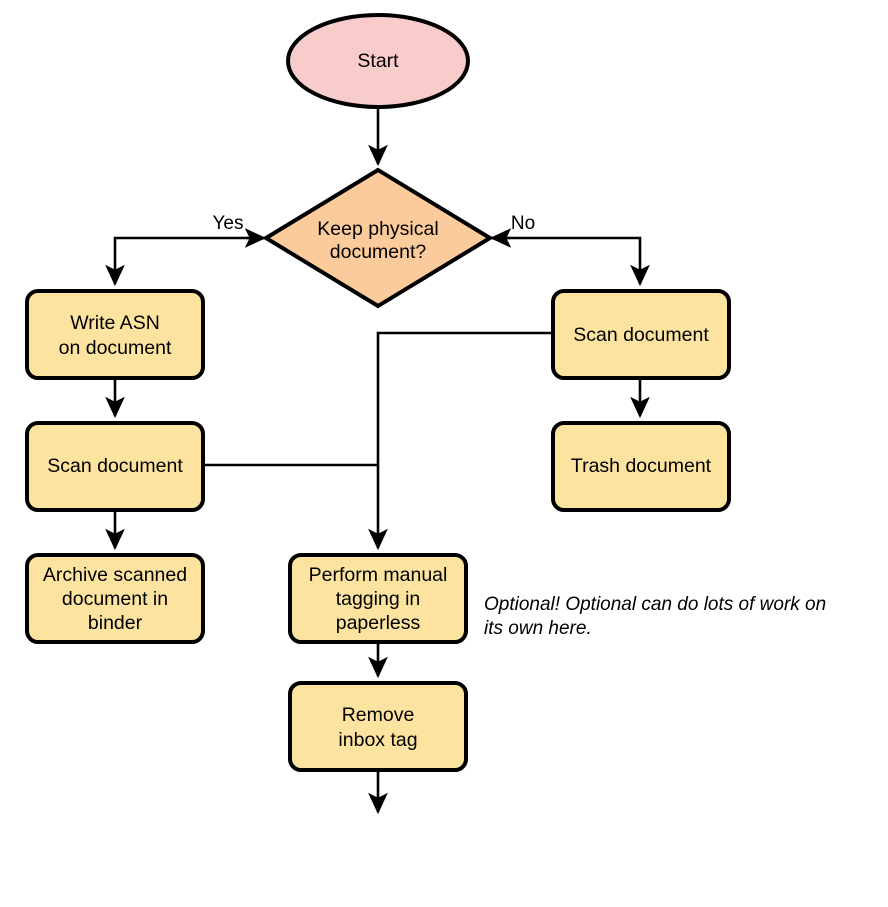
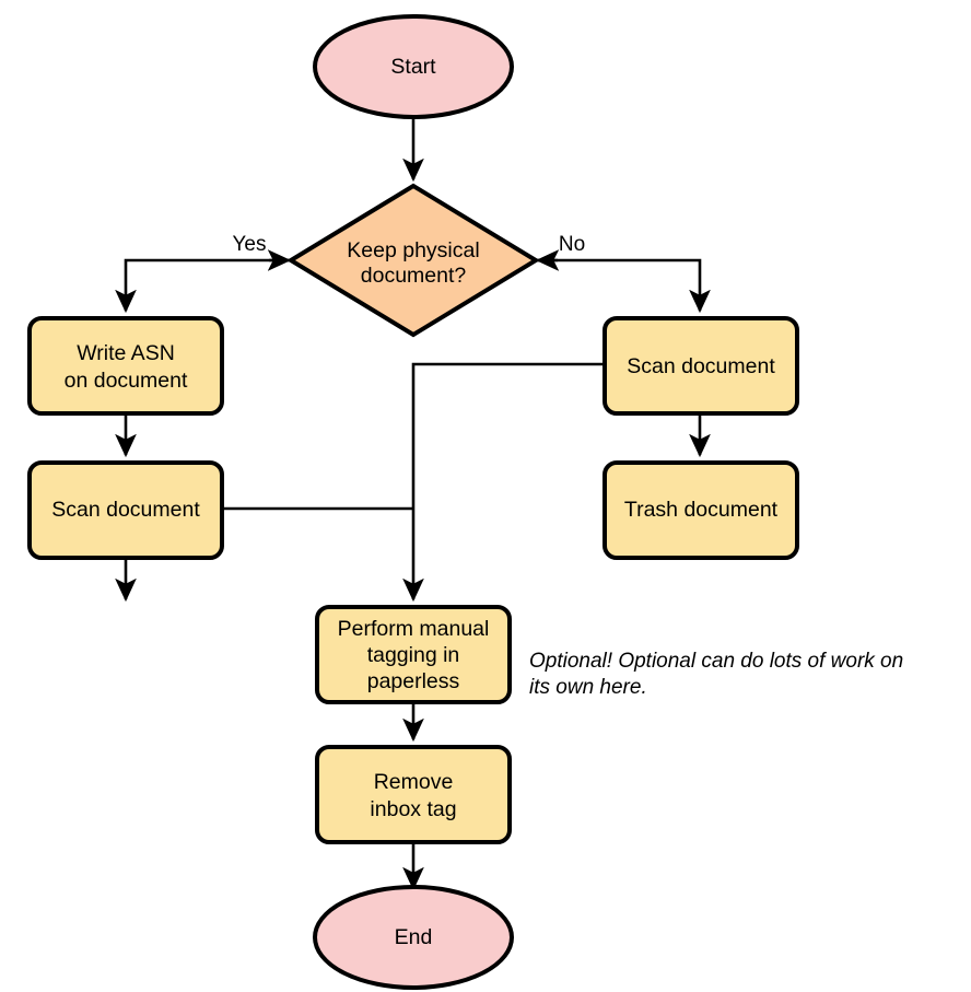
  Start
  Keep physical
  document?
  Yes
  No
  Write ASN
  on document
  Scan document
- Archive scanned
- document in
- binder
  Scan document
  Trash document
  Perform manual
  tagging in
  paperless
  Remove
  inbox tag
+ End
  Optional! Optional can do lots of work on
  its own here.
